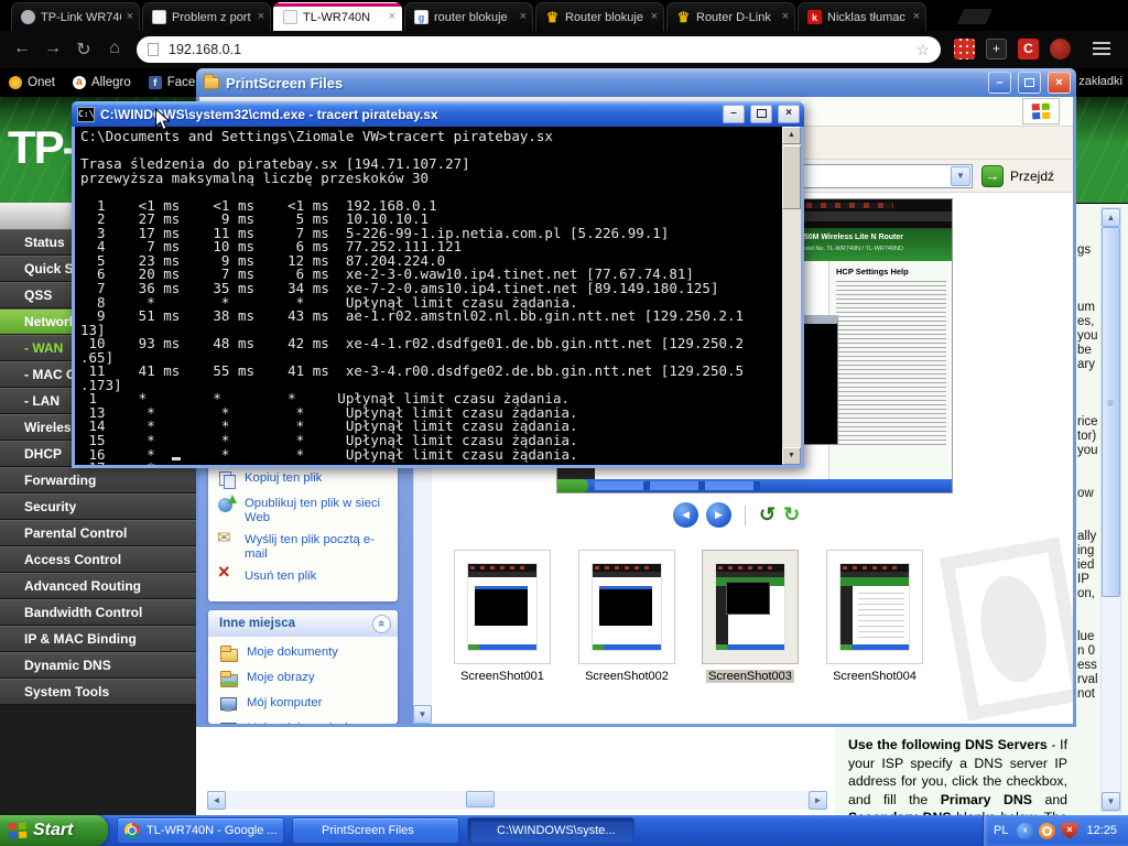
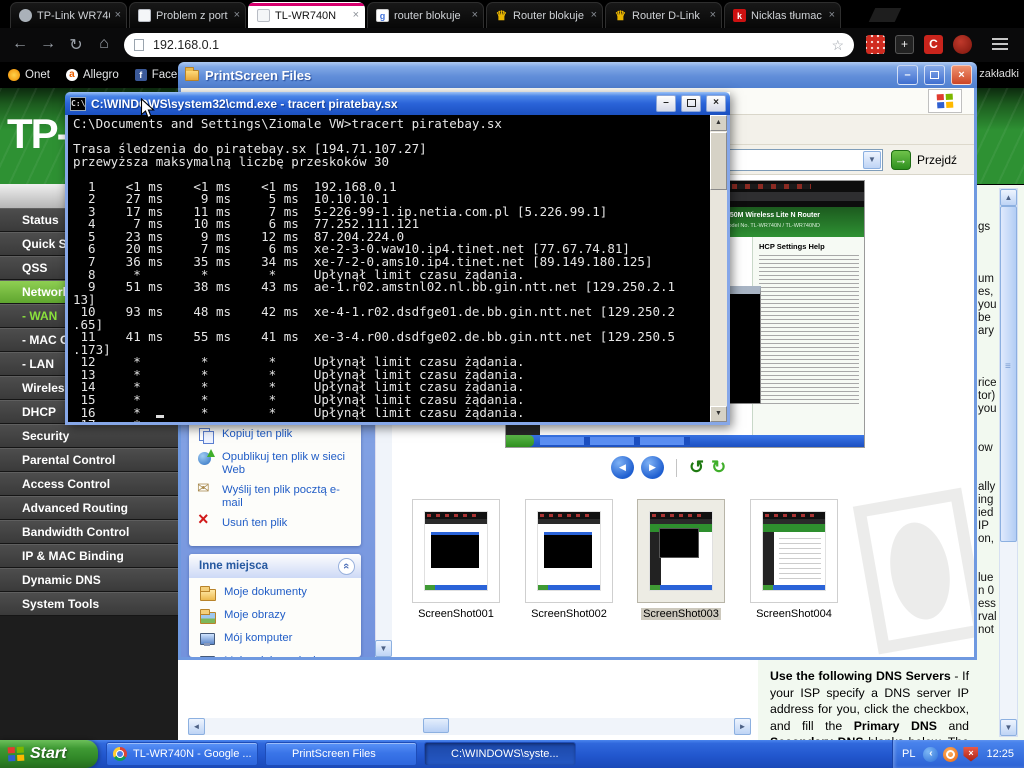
  TP-Link WR74
  ×
  Problem z port
  ×
  TL-WR740N
  ×
  g
  router blokuje
  ×
  ♛
  Router blokuje
  ×
  ♛
  Router D-Link
  ×
  k
  Nicklas tłumac
  ×
  ←
  →
  ↻
  ⌂
  192.168.0.1
  ☆
  +
  C
  Onet
  a
  Allegro
  f
  Face
  zakładki
  Status
  QSS
  Networ
  - WAN
  - LAN
  Wireles
  DHCP
- Forwarding
  Security
  Parental Control
  Access Control
  Advanced Routing
  Bandwidth Control
  IP & MAC Binding
  Dynamic DNS
  System Tools
  ◄
  ►
  Use the following DNS Servers - If your ISP specify a DNS server IP address for you, click the checkbox, and fill the Primary DNS and
  gs
  um
  es,
  you
  be
  ary
  rice
  tor)
  you
  ow
  ally
  ing
  ied
  IP
  on,
  lue
  n 0
  ess
  rval
  not
  ▲
  ▼
  PrintScreen Files
  –
  ×
  ▼
  →
  Przejdź
  Kopiuj ten plik
  Opublikuj ten plik w sieci Web
  Wyślij ten plik pocztą e-mail
  Usuń ten plik
  Inne miejsca
  Moje dokumenty
  Moje obrazy
  Mój komputer
  ▼
  HCP Settings Help
  ◀
  ▶
  ↺
  ↻
  ScreenShot001
  ScreenShot002
  ScreenShot003
  ScreenShot004
  C:\
  C:\WINDWS\system32\cmd.exe - tracert piratebay.sx
  –
  ×
  C:\Documents and Settings\Ziomale VW>tracert piratebay.sx
  Trasa śledzenia do piratebay.sx [194.71.107.27]
  przewyższa maksymalną liczbę przeskoków 30
  1 <1 ms <1 ms <1 ms 192.168.0.1
  2 27 ms 9 ms 5 ms 10.10.10.1
  3 17 ms 11 ms 7 ms 5-226-99-1.ip.netia.com.pl [5.226.99.1]
  4 7 ms 10 ms 6 ms 77.252.111.121
  5 23 ms 9 ms 12 ms 87.204.224.0
  6 20 ms 7 ms 6 ms xe-2-3-0.waw10.ip4.tinet.net [77.67.74.81]
  7 36 ms 35 ms 34 ms xe-7-2-0.ams10.ip4.tinet.net [89.149.180.125]
  8 * * * Upłynął limit czasu żądania.
  9 51 ms 38 ms 43 ms ae-1.r02.amstnl02.nl.bb.gin.ntt.net [129.250.2.1
  13]
  10 93 ms 48 ms 42 ms xe-4-1.r02.dsdfge01.de.bb.gin.ntt.net [129.250.2
  .65]
  11 41 ms 55 ms 41 ms xe-3-4.r00.dsdfge02.de.bb.gin.ntt.net [129.250.5
  .173]
- 1 * * * Upłynął limit czasu żądania.
+ 12 * * * Upłynął limit czasu żądania.
  13 * * * Upłynął limit czasu żądania.
  14 * * * Upłynął limit czasu żądania.
  15 * * * Upłynął limit czasu żądania.
  16 * * * Upłynął limit czasu żądania.
  17 *
  Start
  TL-WR740N - Google ...
  PrintScreen Files
  C:\WINDOWS\syste...
  PL
  ‹
  ×
  12:25
